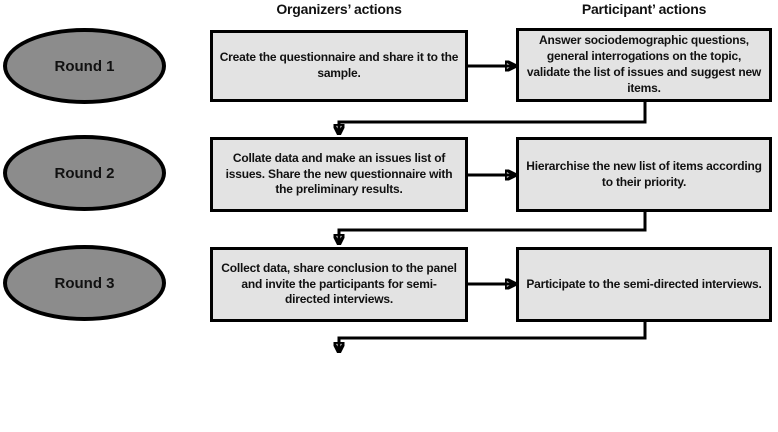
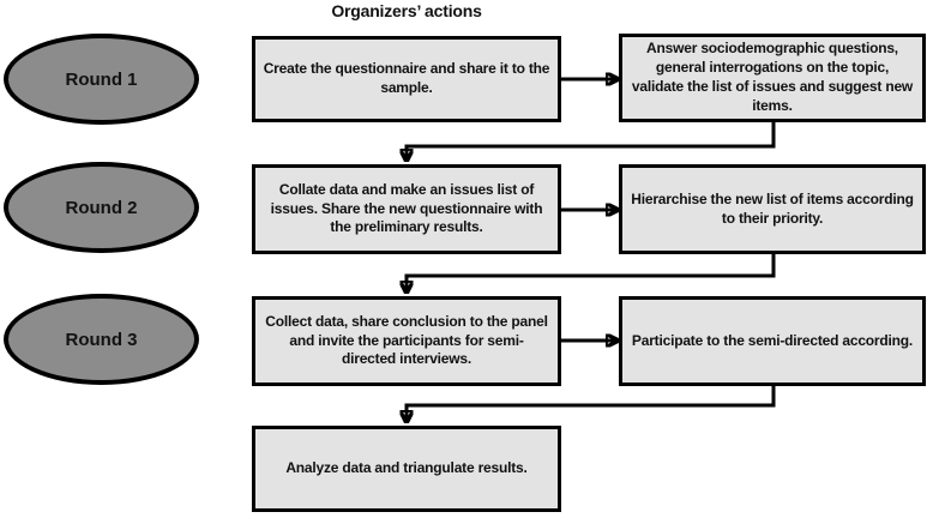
  Organizers’ actions
- Participant’ actions
  Round 1
  Round 2
  Round 3
  Create the questionnaire and share it to the sample.
  Collate data and make an issues list of issues. Share the new questionnaire with the preliminary results.
  Collect data, share conclusion to the panel and invite the participants for semi-directed interviews.
+ Analyze data and triangulate results.
  Answer sociodemographic questions, general interrogations on the topic, validate the list of issues and suggest new items.
  Hierarchise the new list of items according to their priority.
- Participate to the semi-directed interviews.
+ Participate to the semi-directed according.
